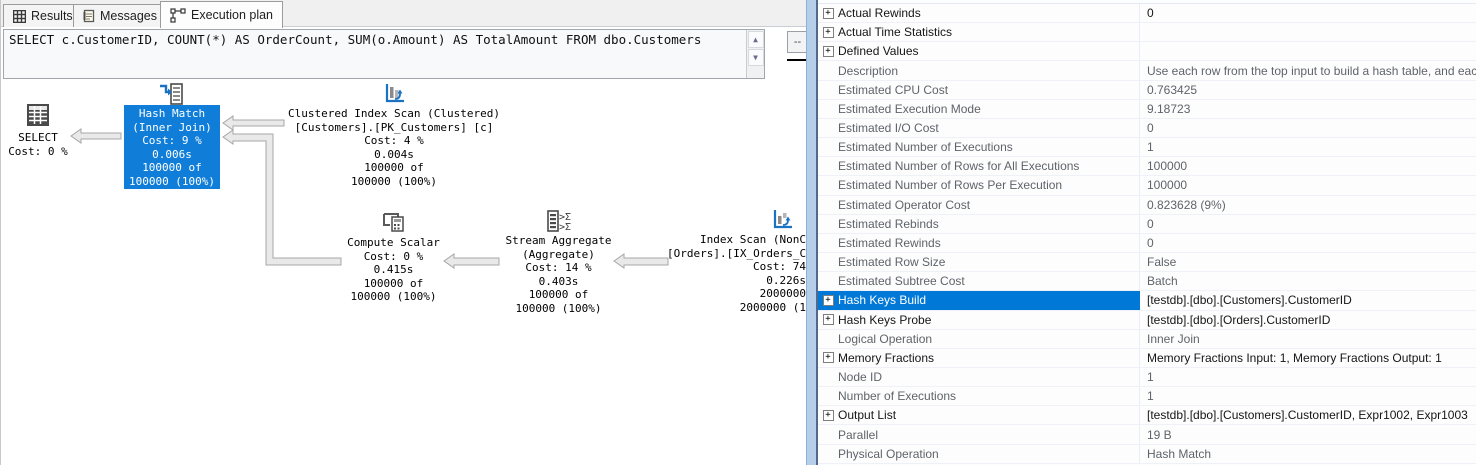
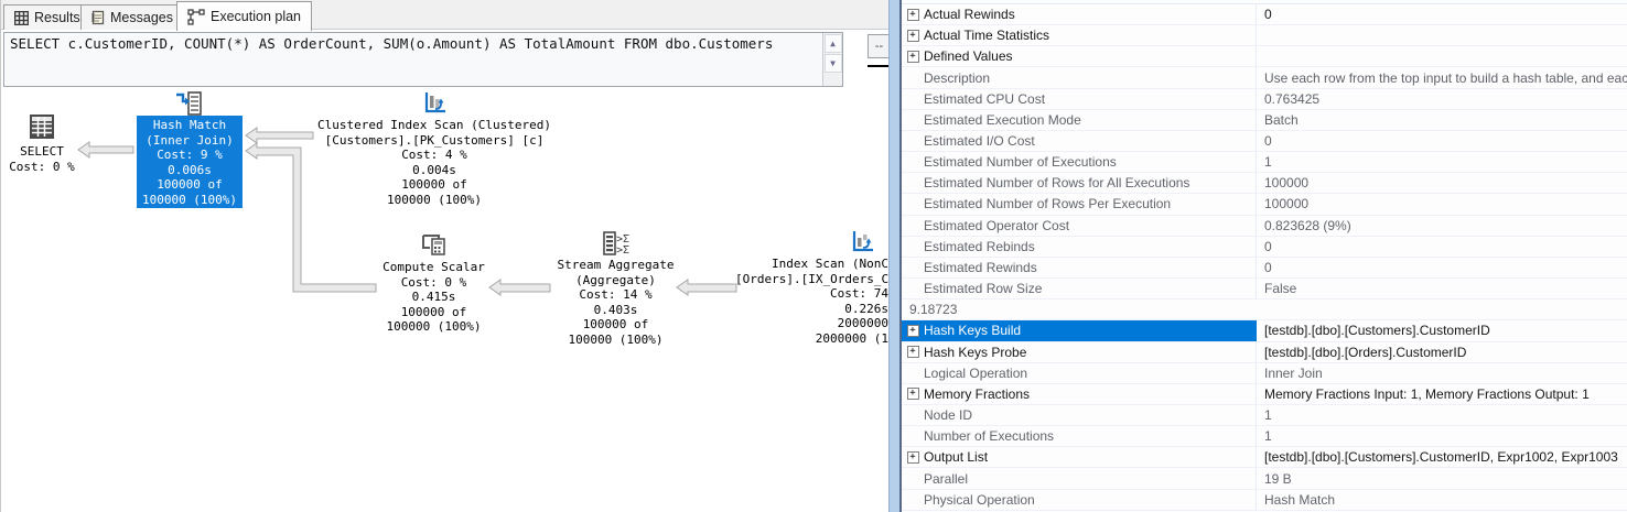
  Results
  Messages
  Execution plan
  SELECT c.CustomerID, COUNT(*) AS OrderCount, SUM(o.Amount) AS TotalAmount FROM dbo.Customers
  ▲
  ▼
  --
  SELECT
  Cost: 0 %
  Hash Match
  (Inner Join)
  Cost: 9 %
  0.006s
  100000 of
  100000 (100%)
  Clustered Index Scan (Clustered)
  [Customers].[PK_Customers] [c]
  Cost: 4 %
  0.004s
  100000 of
  100000 (100%)
  Compute Scalar
  Cost: 0 %
  0.415s
  100000 of
  100000 (100%)
  >Σ
  >Σ
  Stream Aggregate
  (Aggregate)
  Cost: 14 %
  0.403s
  100000 of
  100000 (100%)
  Index Scan (NonC
  [Orders].[IX_Orders_C
  Cost: 74
  0.226s
  2000000
  2000000 (1
  +
  Actual Rewinds
  0
  +
  Actual Time Statistics
  +
  Defined Values
  Description
  Use each row from the top input to build a hash table, and eac
  Estimated CPU Cost
  0.763425
  Estimated Execution Mode
- 9.18723
+ Batch
  Estimated I/O Cost
  0
  Estimated Number of Executions
  1
  Estimated Number of Rows for All Executions
  100000
  Estimated Number of Rows Per Execution
  100000
  Estimated Operator Cost
  0.823628 (9%)
  Estimated Rebinds
  0
  Estimated Rewinds
  0
  Estimated Row Size
  False
- Estimated Subtree Cost
- Batch
+ 9.18723
  +
  Hash Keys Build
  [testdb].[dbo].[Customers].CustomerID
  +
  Hash Keys Probe
  [testdb].[dbo].[Orders].CustomerID
  Logical Operation
  Inner Join
  +
  Memory Fractions
  Memory Fractions Input: 1, Memory Fractions Output: 1
  Node ID
  1
  Number of Executions
  1
  +
  Output List
  [testdb].[dbo].[Customers].CustomerID, Expr1002, Expr1003
  Parallel
  19 B
  Physical Operation
  Hash Match
